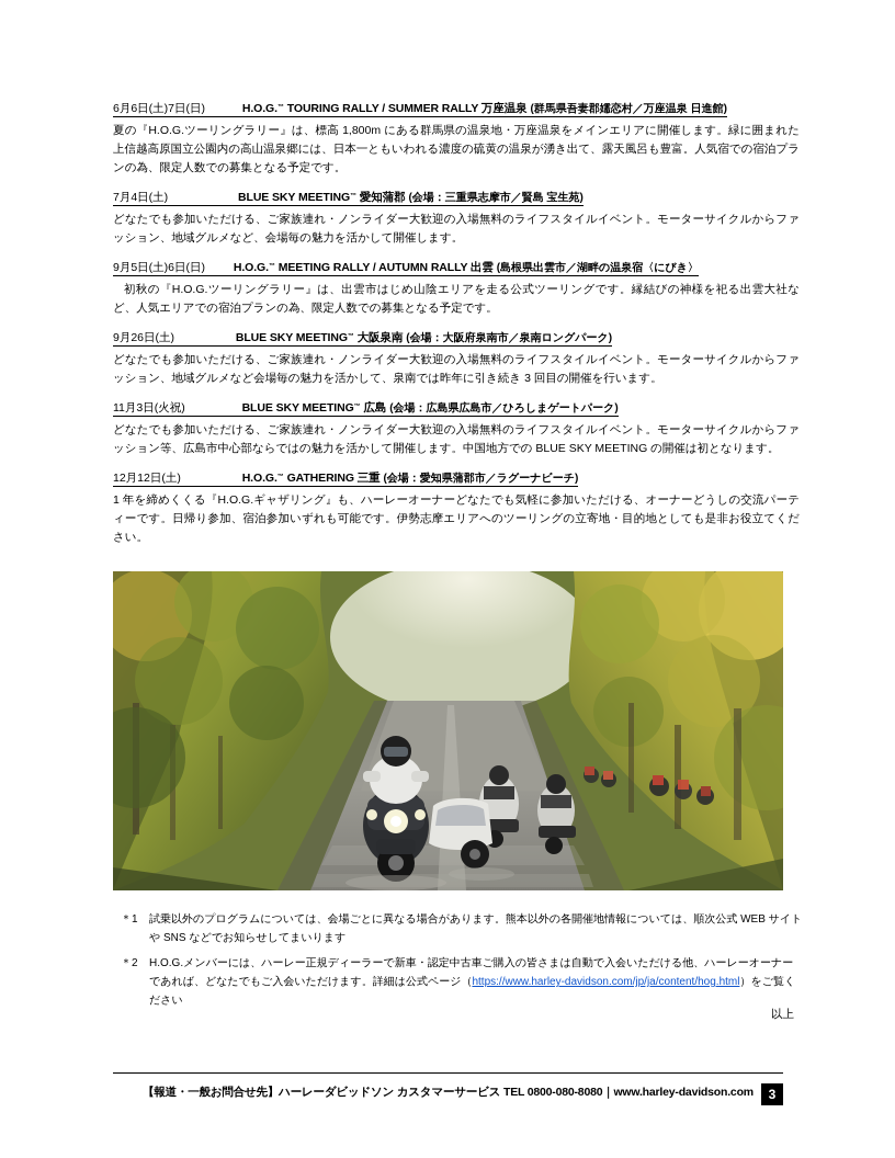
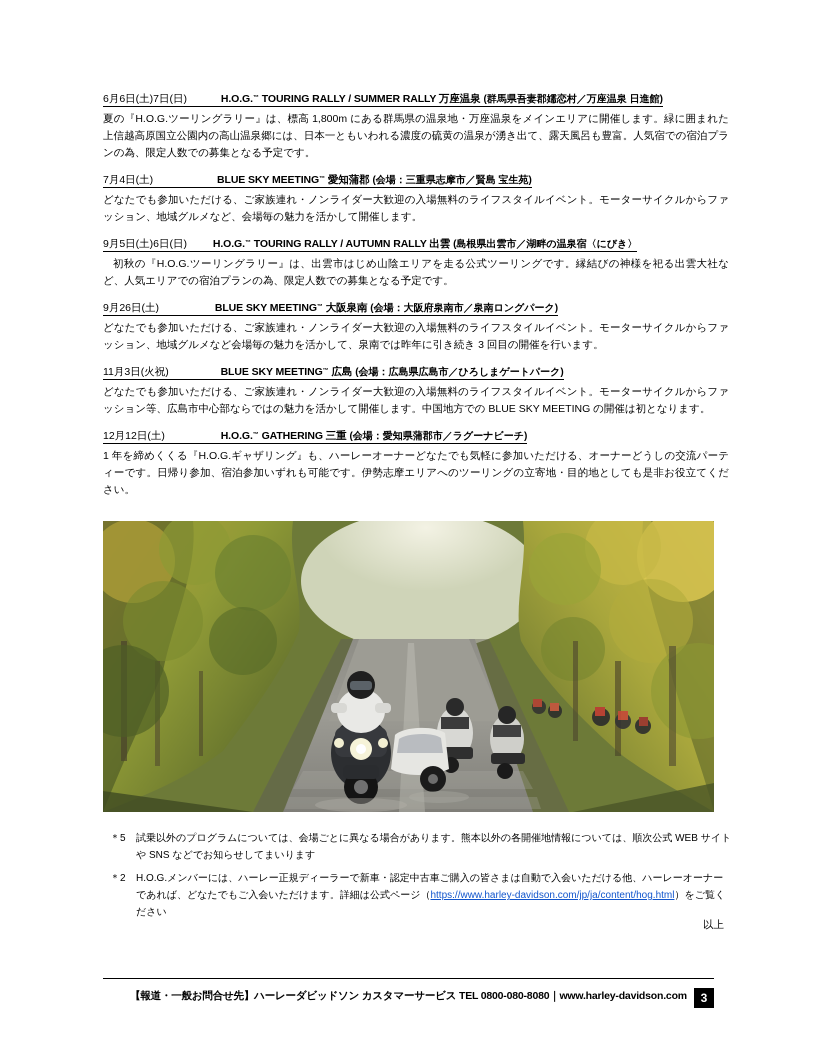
  6月6日(土)7日(日) H.O.G. TOURING RALLY / SUMMER RALLY 万座温泉 (群馬県吾妻郡嬬恋村／万座温泉 日進館)
  夏の『H.O.G.ツーリングラリー』は、標高 1,800m にある群馬県の温泉地・万座温泉をメインエリアに開催します。緑に囲まれた上信越高原国立公園内の高山温泉郷には、日本一ともいわれる濃度の硫黄の温泉が湧き出て、露天風呂も豊富。人気宿での宿泊プランの為、限定人数での募集となる予定です。
  7月4日(土) BLUE SKY MEETING 愛知蒲郡 (会場：三重県志摩市／賢島 宝生苑)
  どなたでも参加いただける、ご家族連れ・ノンライダー大歓迎の入場無料のライフスタイルイベント。モーターサイクルからファッション、地域グルメなど、会場毎の魅力を活かして開催します。
- 9月5日(土)6日(日) H.O.G. MEETING RALLY / AUTUMN RALLY 出雲 (島根県出雲市／湖畔の温泉宿〈にびき〉
+ 9月5日(土)6日(日) H.O.G. TOURING RALLY / AUTUMN RALLY 出雲 (島根県出雲市／湖畔の温泉宿〈にびき〉
  初秋の『H.O.G.ツーリングラリー』は、出雲市はじめ山陰エリアを走る公式ツーリングです。縁結びの神様を祀る出雲大社など、人気エリアでの宿泊プランの為、限定人数での募集となる予定です。
  9月26日(土) BLUE SKY MEETING 大阪泉南 (会場：大阪府泉南市／泉南ロングパーク)
  どなたでも参加いただける、ご家族連れ・ノンライダー大歓迎の入場無料のライフスタイルイベント。モーターサイクルからファッション、地域グルメなど会場毎の魅力を活かして、泉南では昨年に引き続き 3 回目の開催を行います。
  11月3日(火祝) BLUE SKY MEETING 広島 (会場：広島県広島市／ひろしまゲートパーク)
  どなたでも参加いただける、ご家族連れ・ノンライダー大歓迎の入場無料のライフスタイルイベント。モーターサイクルからファッション等、広島市中心部ならではの魅力を活かして開催します。中国地方での BLUE SKY MEETING の開催は初となります。
  12月12日(土) H.O.G. GATHERING 三重 (会場：愛知県蒲郡市／ラグーナビーチ)
  1 年を締めくくる『H.O.G.ギャザリング』も、ハーレーオーナーどなたでも気軽に参加いただける、オーナーどうしの交流パーティーです。日帰り参加、宿泊参加いずれも可能です。伊勢志摩エリアへのツーリングの立寄地・目的地としても是非お役立てください。
- ＊1
+ ＊5
  試乗以外のプログラムについては、会場ごとに異なる場合があります。熊本以外の各開催地情報については、順次公式 WEB サイトや SNS などでお知らせしてまいります
  ＊2
  H.O.G.メンバーには、ハーレー正規ディーラーで新車・認定中古車ご購入の皆さまは自動で入会いただける他、ハーレーオーナーであれば、どなたでもご入会いただけます。詳細は公式ページ（https://www.harley-davidson.com/jp/ja/content/hog.html）をご覧ください
  以上
  【報道・一般お問合せ先】ハーレーダビッドソン カスタマーサービス TEL 0800-080-8080｜www.harley-davidson.com
  3
